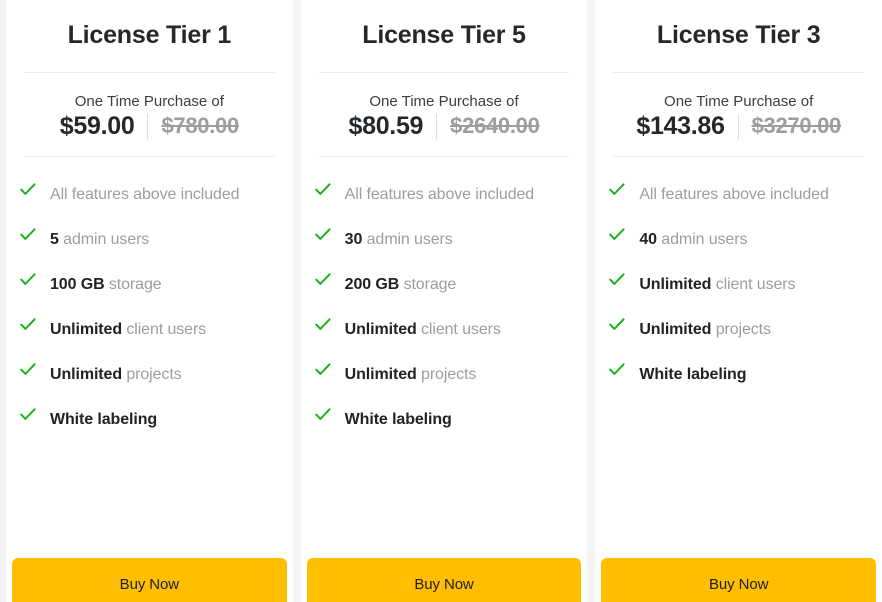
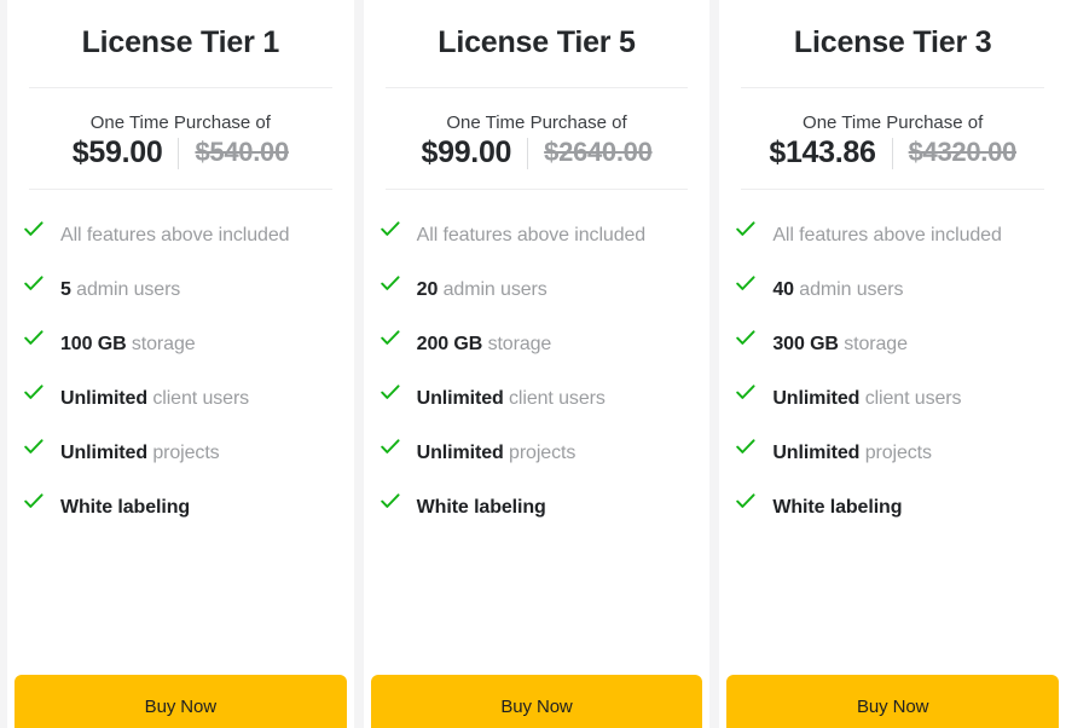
  License Tier 1
  One Time Purchase of
  $59.00
- $780.00
+ $540.00
  All features above included
  5 admin users
  100 GB storage
  Unlimited client users
  Unlimited projects
  White labeling
  Buy Now
  License Tier 5
  One Time Purchase of
- $80.59
+ $99.00
  $2640.00
  All features above included
- 30 admin users
+ 20 admin users
  200 GB storage
  Unlimited client users
  Unlimited projects
  White labeling
  Buy Now
  License Tier 3
  One Time Purchase of
  $143.86
- $3270.00
+ $4320.00
  All features above included
  40 admin users
+ 300 GB storage
  Unlimited client users
  Unlimited projects
  White labeling
  Buy Now
